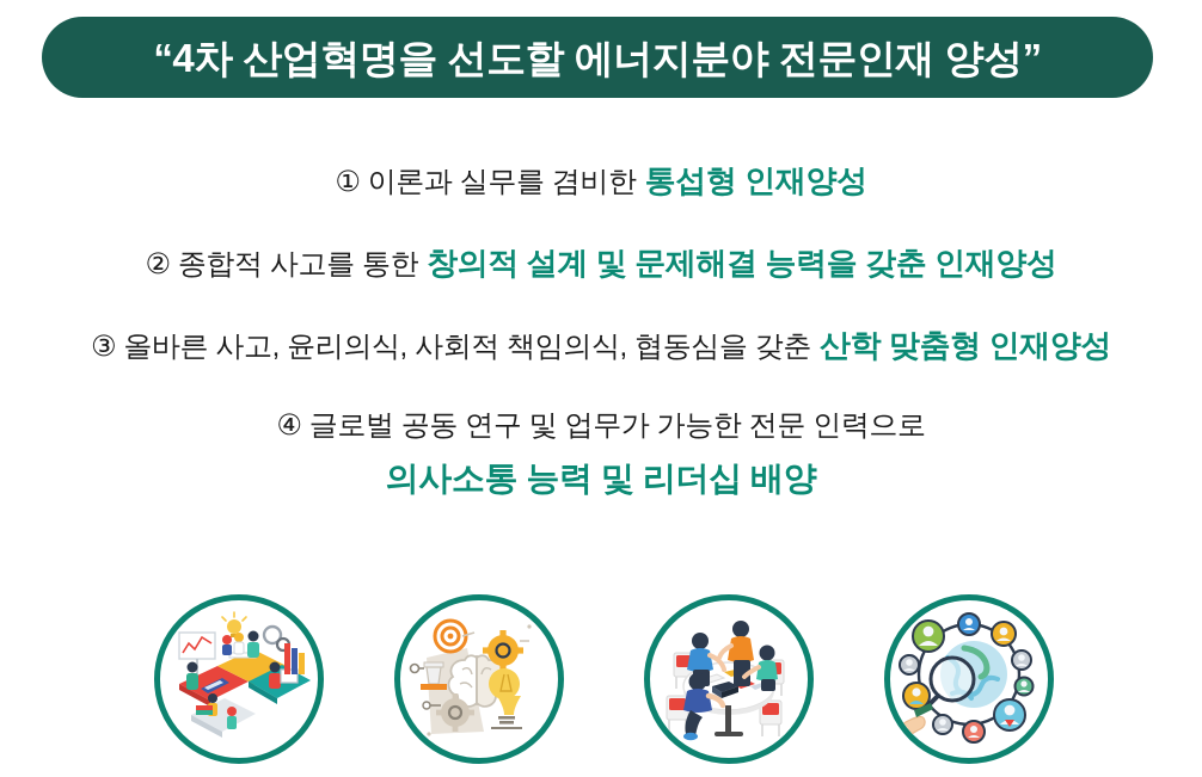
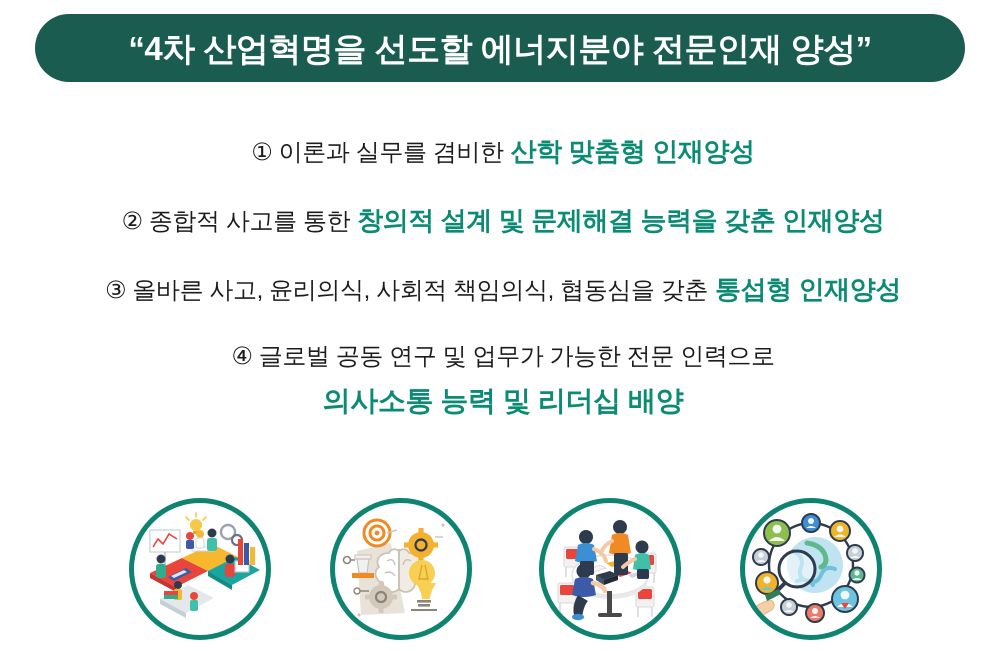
  “4차 산업혁명을 선도할 에너지분야 전문인재 양성”
- ① 이론과 실무를 겸비한 통섭형 인재양성
+ ① 이론과 실무를 겸비한 산학 맞춤형 인재양성
  ② 종합적 사고를 통한 창의적 설계 및 문제해결 능력을 갖춘 인재양성
- ③ 올바른 사고, 윤리의식, 사회적 책임의식, 협동심을 갖춘 산학 맞춤형 인재양성
+ ③ 올바른 사고, 윤리의식, 사회적 책임의식, 협동심을 갖춘 통섭형 인재양성
  ④ 글로벌 공동 연구 및 업무가 가능한 전문 인력으로
  의사소통 능력 및 리더십 배양
